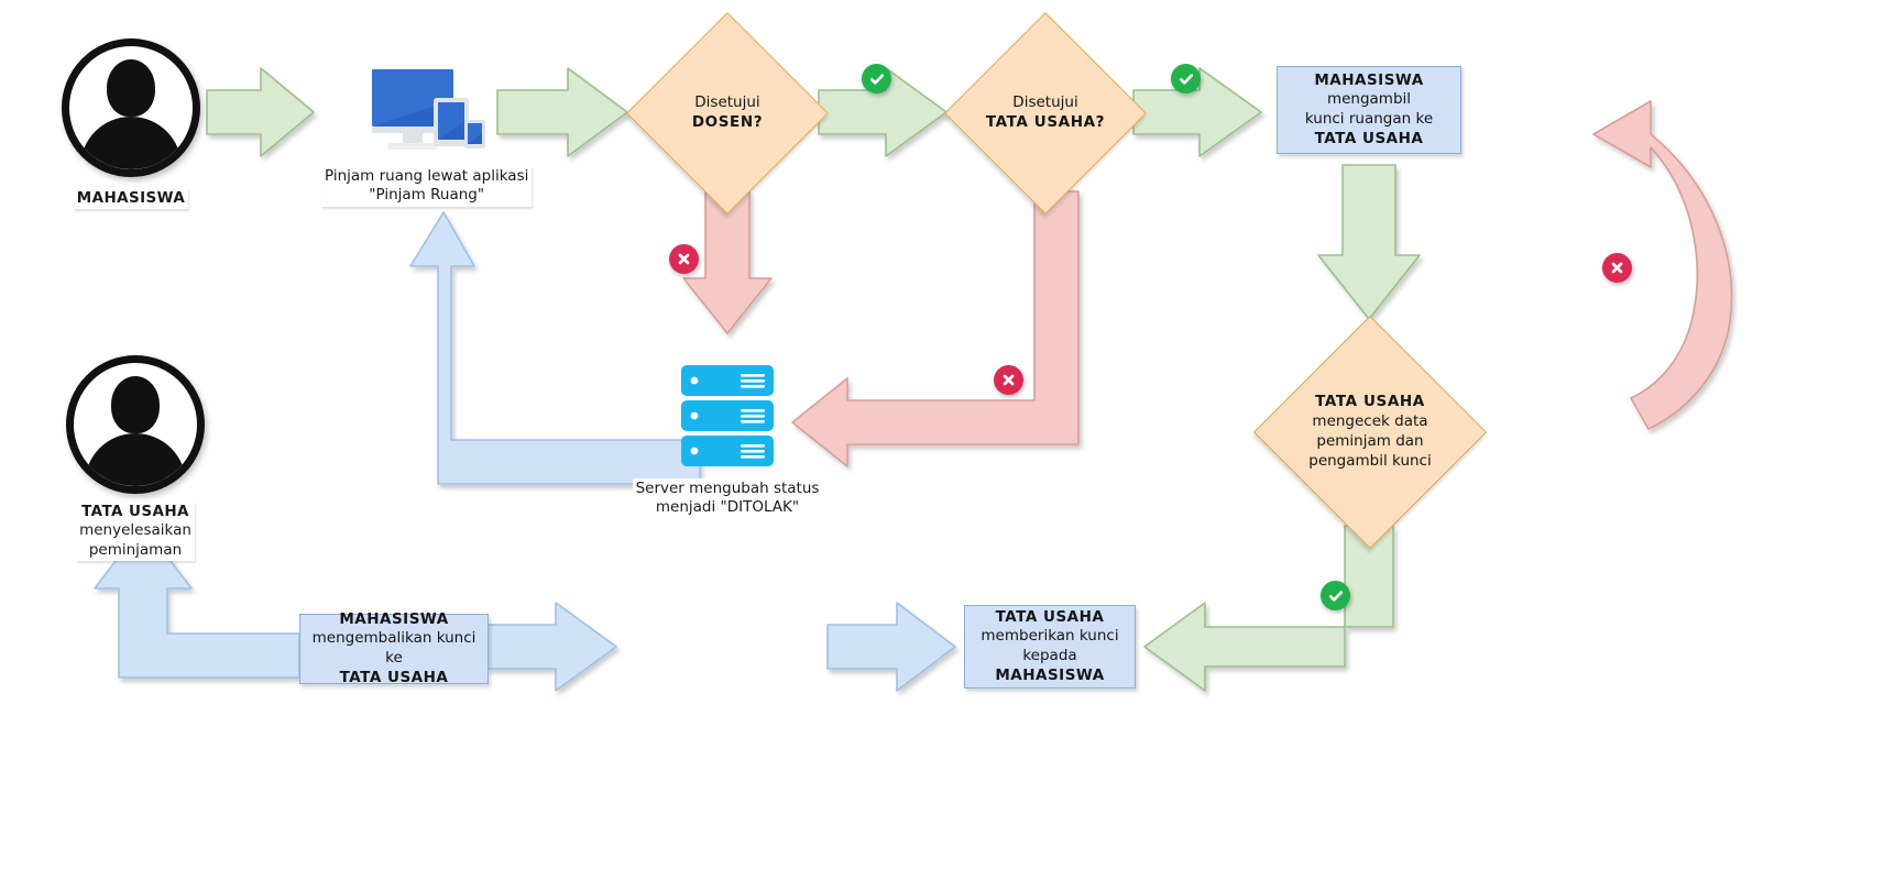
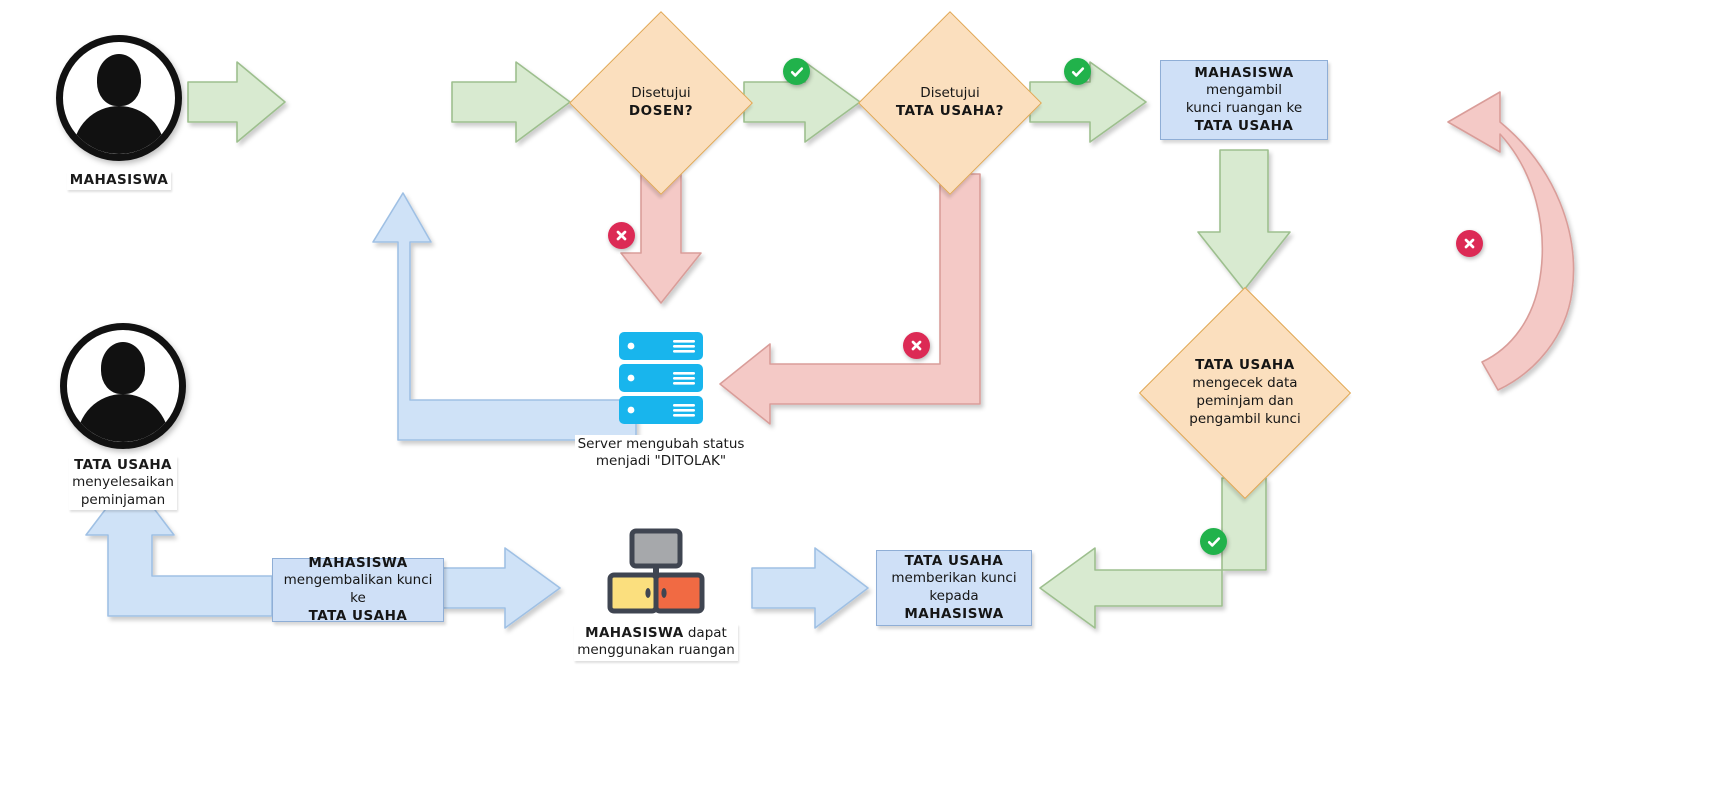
  MAHASISWA
- Pinjam ruang lewat aplikasi
- "Pinjam Ruang"
  Disetujui
  DOSEN?
  Disetujui
  TATA USAHA?
  MAHASISWA mengambil
  kunci ruangan ke
  TATA USAHA
  Server mengubah status
  menjadi "DITOLAK"
  TATA USAHA
  mengecek data
  peminjam dan
  pengambil kunci
  TATA USAHA
  memberikan kunci
  kepada MAHASISWA
+ MAHASISWA dapat
+ menggunakan ruangan
  MAHASISWA
  mengembalikan kunci ke
  TATA USAHA
  TATA USAHA
  menyelesaikan
  peminjaman
